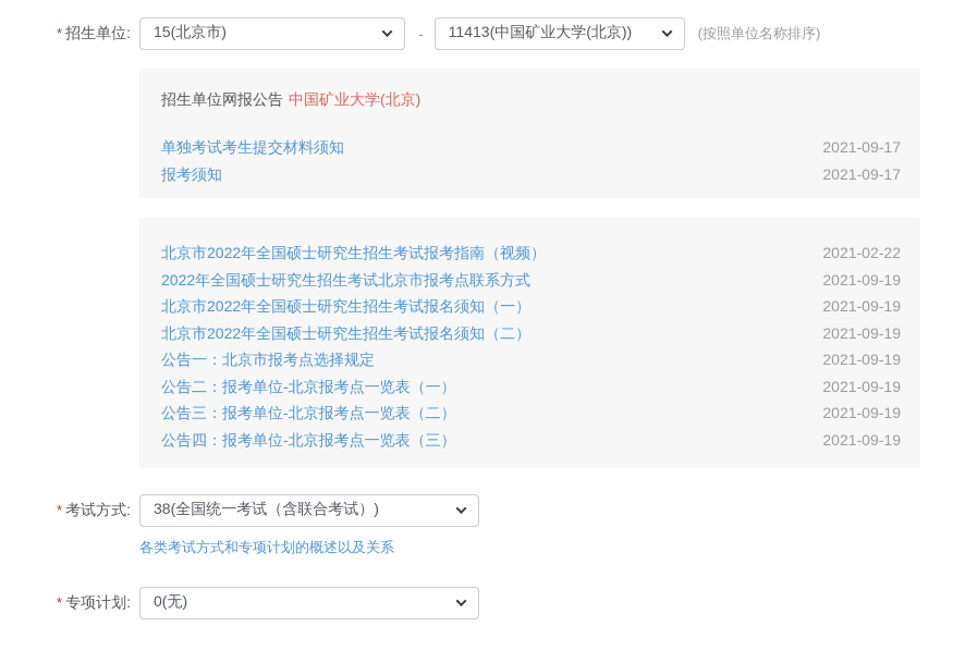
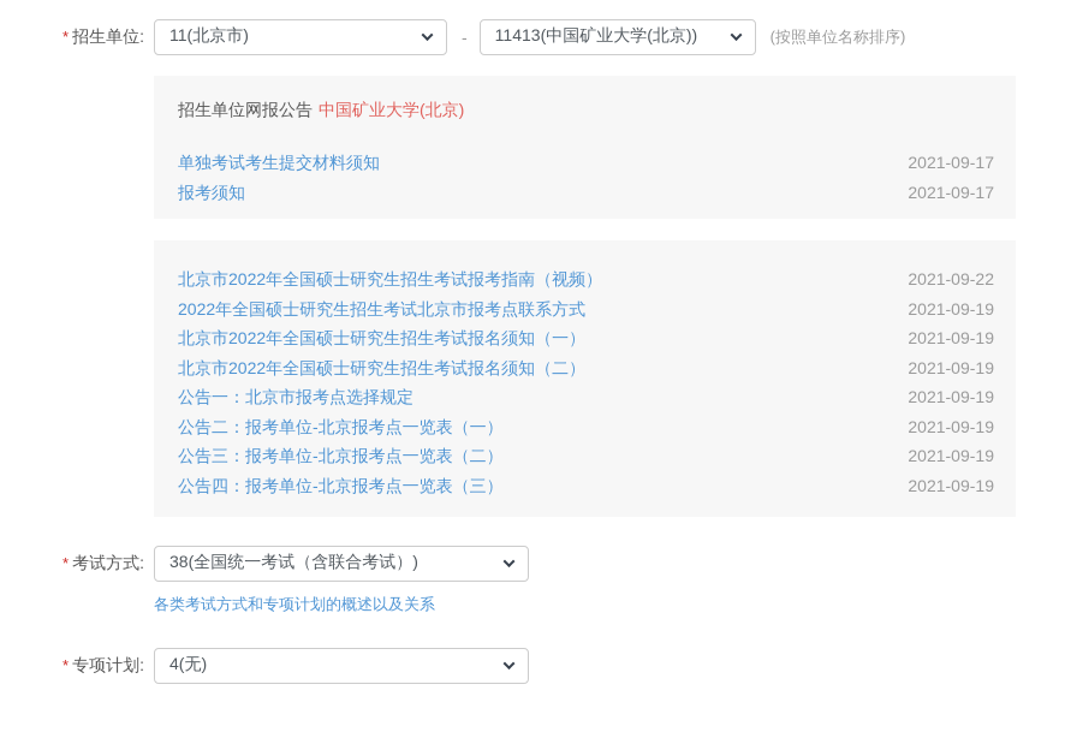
  * 招生单位:
- 15(北京市)
+ 11(北京市)
  -
  11413(中国矿业大学(北京))
  (按照单位名称排序)
  招生单位网报公告 中国矿业大学(北京)
  单独考试考生提交材料须知
  2021-09-17
  报考须知
  2021-09-17
  北京市2022年全国硕士研究生招生考试报考指南（视频）
- 2021-02-22
+ 2021-09-22
  2022年全国硕士研究生招生考试北京市报考点联系方式
  2021-09-19
  北京市2022年全国硕士研究生招生考试报名须知（一）
  2021-09-19
  北京市2022年全国硕士研究生招生考试报名须知（二）
  2021-09-19
  公告一：北京市报考点选择规定
  2021-09-19
  公告二：报考单位-北京报考点一览表（一）
  2021-09-19
  公告三：报考单位-北京报考点一览表（二）
  2021-09-19
  公告四：报考单位-北京报考点一览表（三）
  2021-09-19
  * 考试方式:
  38(全国统一考试（含联合考试）)
  各类考试方式和专项计划的概述以及关系
  * 专项计划:
- 0(无)
+ 4(无)
